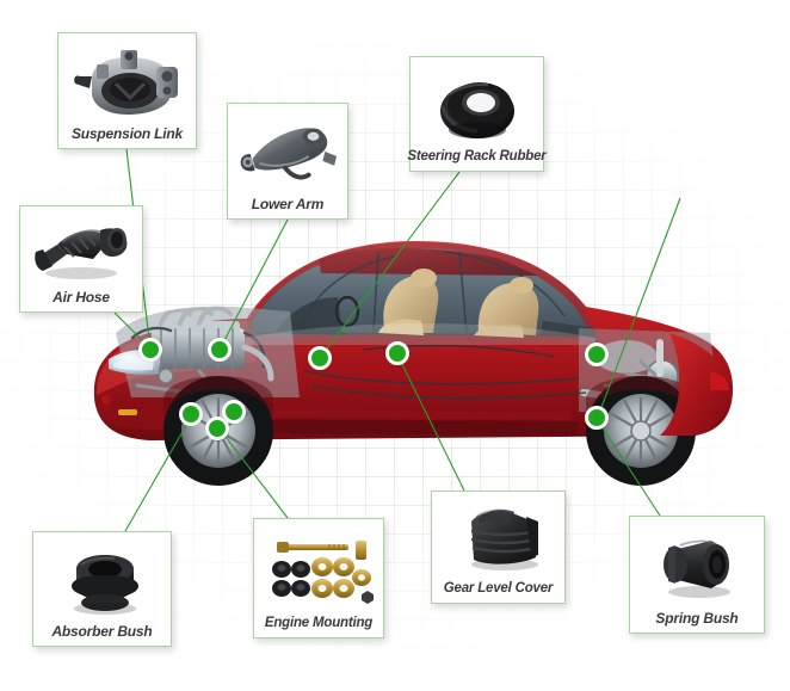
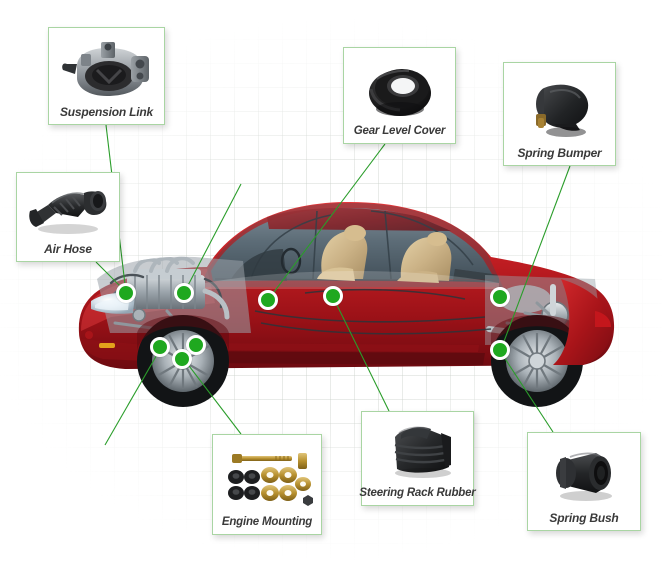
  Suspension Link
- Lower Arm
- Steering Rack Rubber
+ Gear Level Cover
+ Spring Bumper
  Air Hose
- Absorber Bush
  Engine Mounting
- Gear Level Cover
+ Steering Rack Rubber
  Spring Bush
